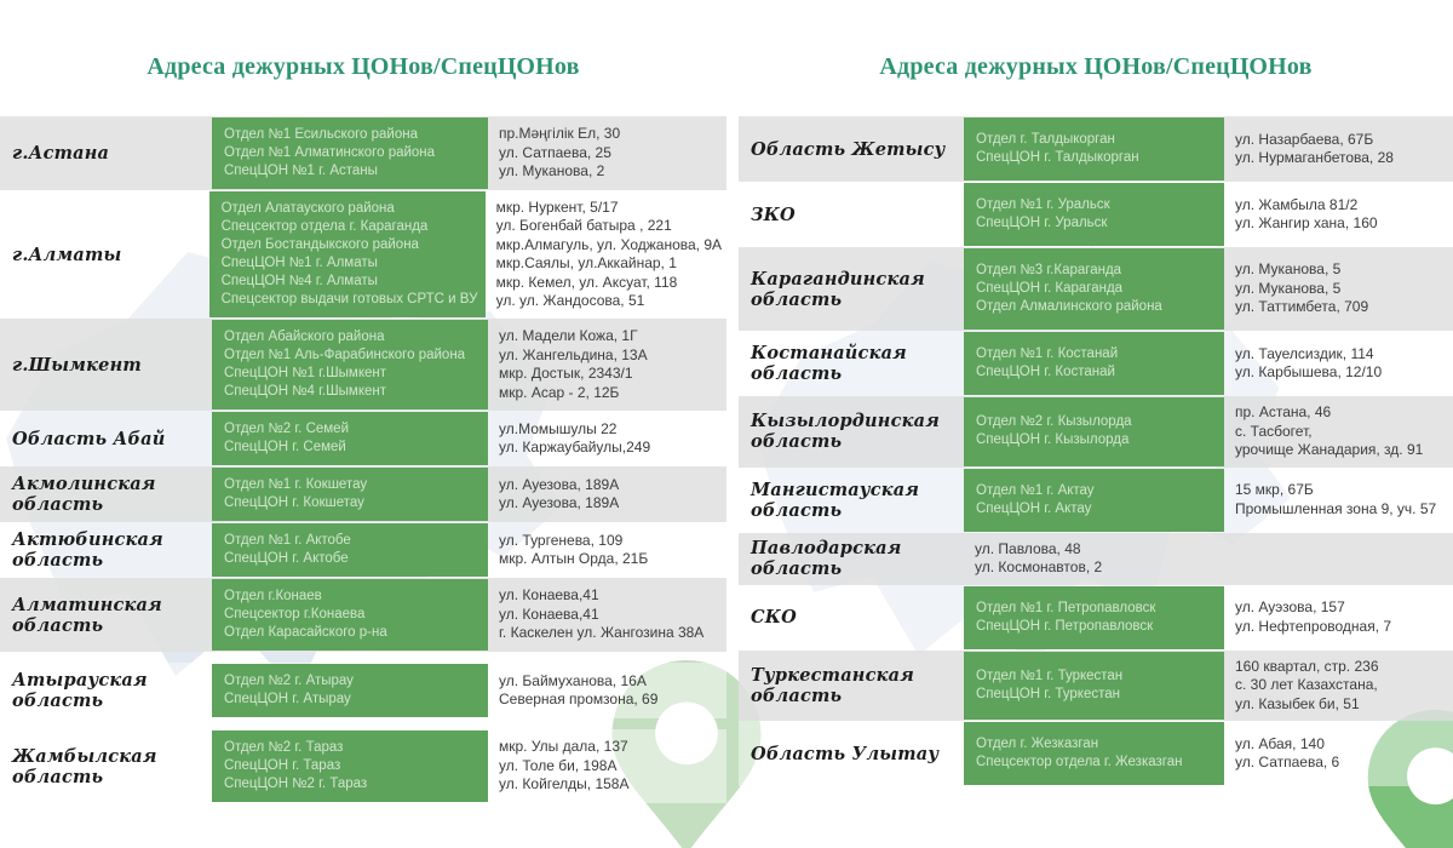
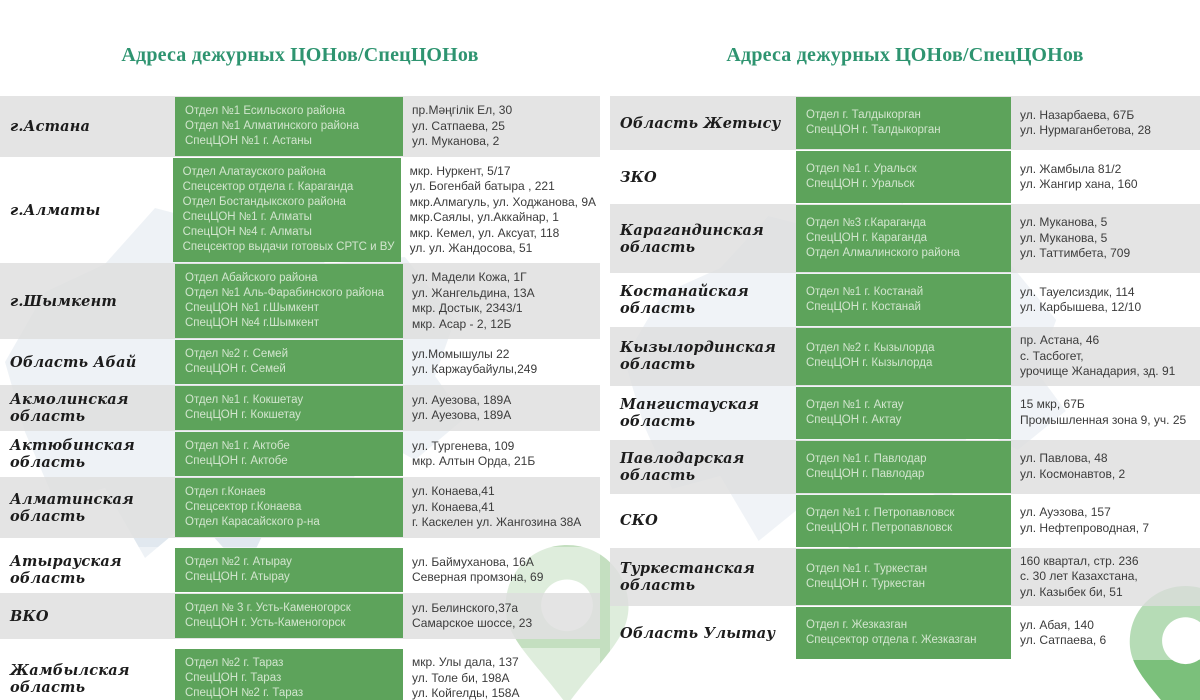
  Адреса дежурных ЦОНов/СпецЦОНов
  г.Астана
  Отдел №1 Есильского района
  Отдел №1 Алматинского района
  СпецЦОН №1 г. Астаны
  пр.Мәңгілік Ел, 30
  ул. Сатпаева, 25
  ул. Муканова, 2
  г.Алматы
  Отдел Алатауского района
  Спецсектор отдела г. Караганда
  Отдел Бостандыкского района
  СпецЦОН №1 г. Алматы
  СпецЦОН №4 г. Алматы
  Спецсектор выдачи готовых СРТС и ВУ
  мкр. Нуркент, 5/17
  ул. Богенбай батыра , 221
  мкр.Алмагуль, ул. Ходжанова, 9А
  мкр.Саялы, ул.Аккайнар, 1
  мкр. Кемел, ул. Аксуат, 118
  ул. ул. Жандосова, 51
  г.Шымкент
  Отдел Абайского района
  Отдел №1 Аль-Фарабинского района
  СпецЦОН №1 г.Шымкент
  СпецЦОН №4 г.Шымкент
  ул. Мадели Кожа, 1Г
  ул. Жангельдина, 13А
  мкр. Достык, 2343/1
  мкр. Асар - 2, 12Б
  Область Абай
  Отдел №2 г. Семей
  СпецЦОН г. Семей
  ул.Момышулы 22
  ул. Каржаубайулы,249
  Акмолинская область
  Отдел №1 г. Кокшетау
  СпецЦОН г. Кокшетау
  ул. Ауезова, 189А
  ул. Ауезова, 189А
  Актюбинская область
  Отдел №1 г. Актобе
  СпецЦОН г. Актобе
  ул. Тургенева, 109
  мкр. Алтын Орда, 21Б
  Алматинская область
  Отдел г.Конаев
  Спецсектор г.Конаева
  Отдел Карасайского р-на
  ул. Конаева,41
  ул. Конаева,41
  г. Каскелен ул. Жангозина 38А
  Атырауская область
  Отдел №2 г. Атырау
  СпецЦОН г. Атырау
  ул. Баймуханова, 16А
  Северная промзона, 69
+ ВКО
+ Отдел № 3 г. Усть-Каменогорск
+ СпецЦОН г. Усть-Каменогорск
+ ул. Белинского,37а
+ Самарское шоссе, 23
  Жамбылская область
  Отдел №2 г. Тараз
  СпецЦОН г. Тараз
  СпецЦОН №2 г. Тараз
  мкр. Улы дала, 137
  ул. Толе би, 198А
  ул. Койгелды, 158А
  Адреса дежурных ЦОНов/СпецЦОНов
  Область Жетысу
  Отдел г. Талдыкорган
  СпецЦОН г. Талдыкорган
  ул. Назарбаева, 67Б
  ул. Нурмаганбетова, 28
  ЗКО
  Отдел №1 г. Уральск
  СпецЦОН г. Уральск
  ул. Жамбыла 81/2
  ул. Жангир хана, 160
  Карагандинская область
  Отдел №3 г.Караганда
  СпецЦОН г. Караганда
  Отдел Алмалинского района
  ул. Муканова, 5
  ул. Муканова, 5
  ул. Таттимбета, 709
  Костанайская область
  Отдел №1 г. Костанай
  СпецЦОН г. Костанай
  ул. Тауелсиздик, 114
  ул. Карбышева, 12/10
  Кызылординская область
  Отдел №2 г. Кызылорда
  СпецЦОН г. Кызылорда
  пр. Астана, 46
  с. Тасбогет,
  урочище Жанадария, зд. 91
  Мангистауская область
  Отдел №1 г. Актау
  СпецЦОН г. Актау
  15 мкр, 67Б
- Промышленная зона 9, уч. 57
+ Промышленная зона 9, уч. 25
  Павлодарская область
+ Отдел №1 г. Павлодар
+ СпецЦОН г. Павлодар
  ул. Павлова, 48
  ул. Космонавтов, 2
  СКО
  Отдел №1 г. Петропавловск
  СпецЦОН г. Петропавловск
  ул. Ауэзова, 157
  ул. Нефтепроводная, 7
  Туркестанская область
  Отдел №1 г. Туркестан
  СпецЦОН г. Туркестан
  160 квартал, стр. 236
  с. 30 лет Казахстана,
  ул. Казыбек би, 51
  Область Улытау
  Отдел г. Жезказган
  Спецсектор отдела г. Жезказган
  ул. Абая, 140
  ул. Сатпаева, 6
